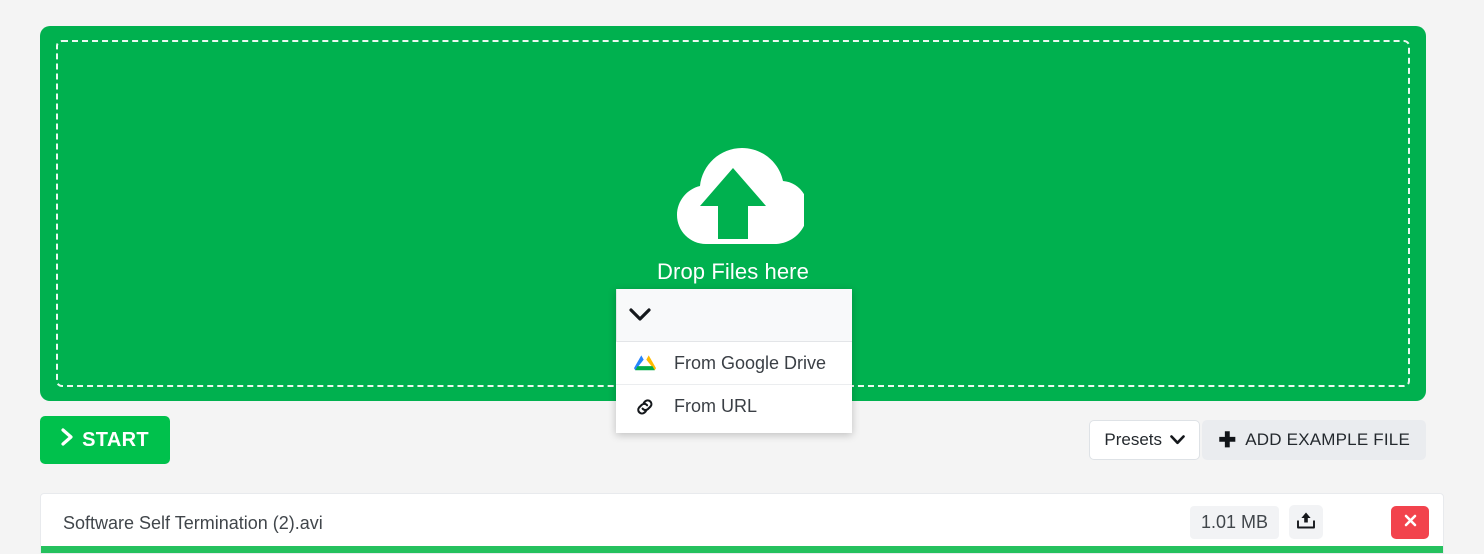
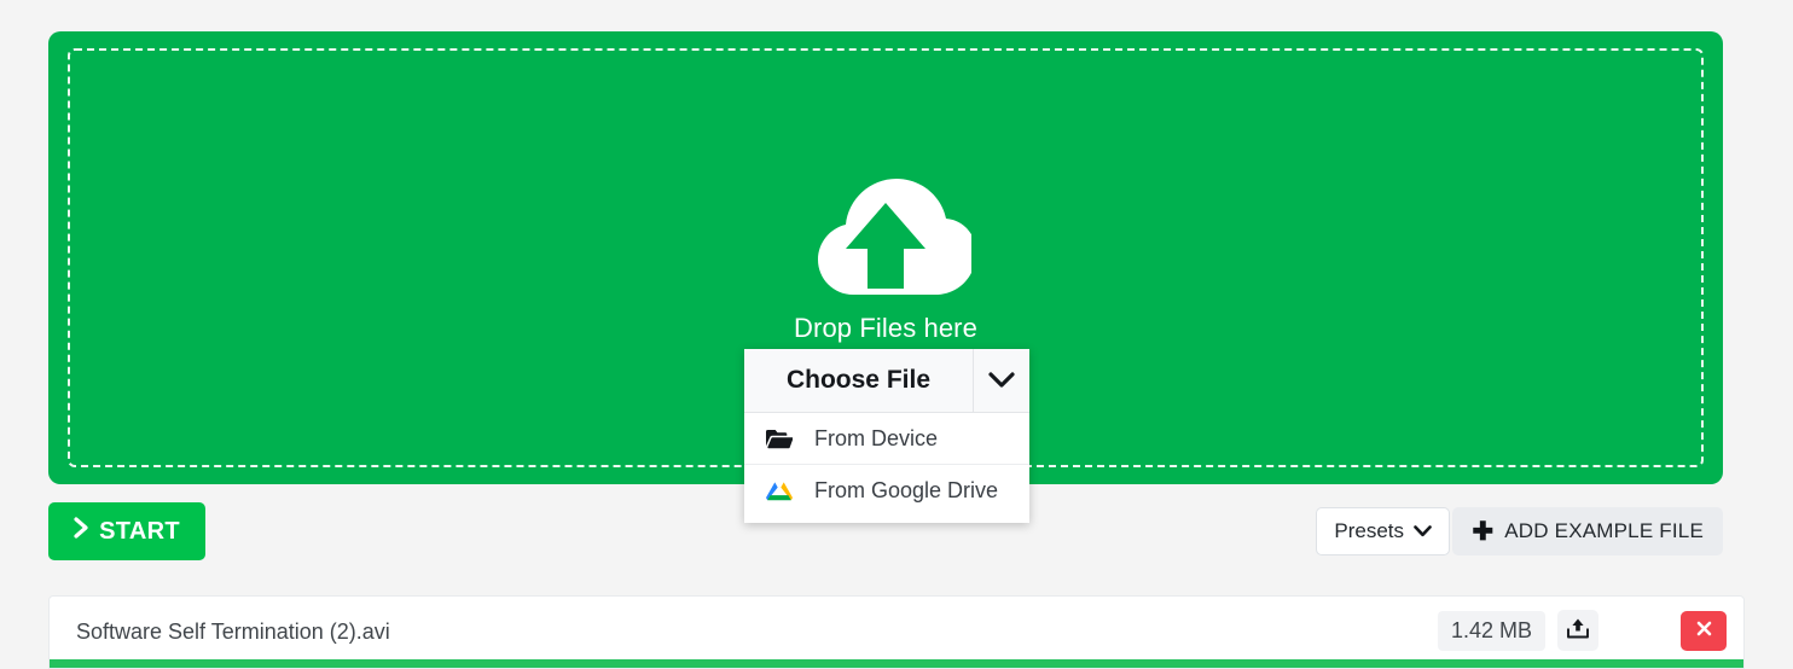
  Drop Files here
+ Choose File
+ From Device
  From Google Drive
- From URL
  START
  Presets
  ✚
  ADD EXAMPLE FILE
  Software Self Termination (2).avi
- 1.01 MB
+ 1.42 MB
